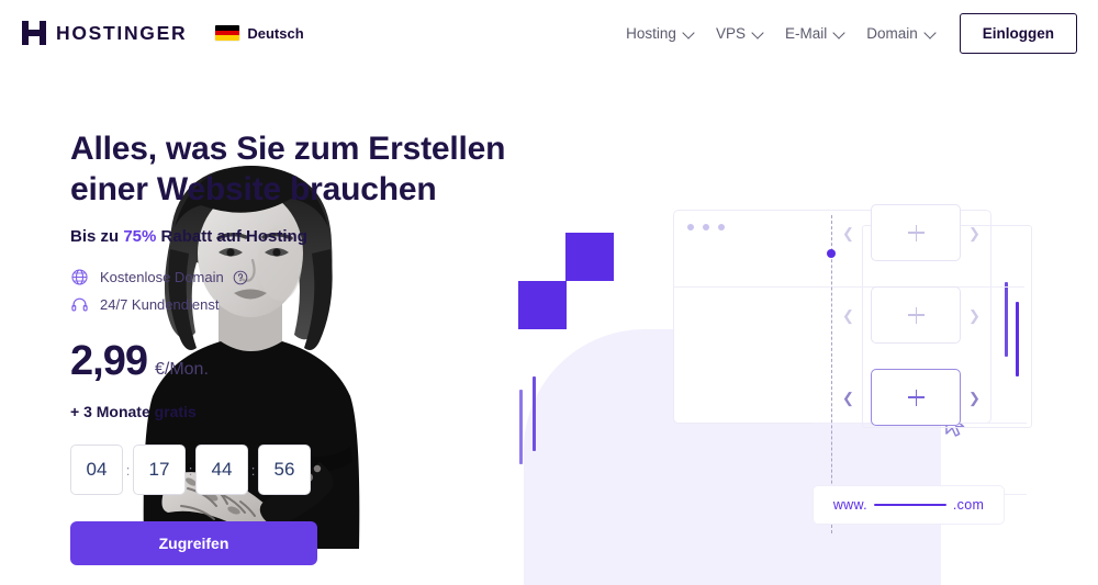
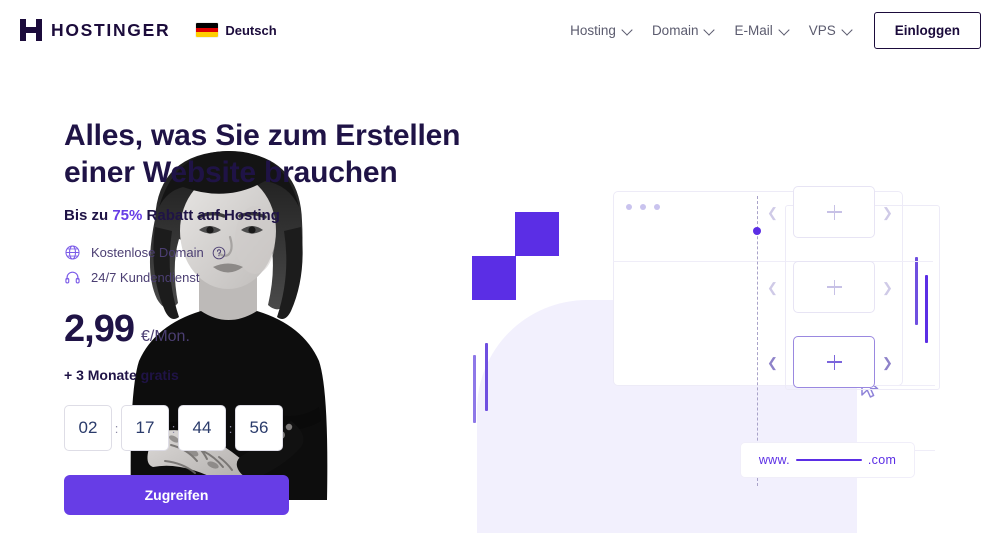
  HOSTINGER
  Deutsch
  Hosting
- VPS
+ Domain
  E-Mail
- Domain
+ VPS
  Einloggen
  Alles, was Sie zum Erstellen einer Website brauchen
  Bis zu 75% Rabatt auf Hosting
  Kostenlose Domain
  24/7 Kundendienst
  2,99
  €/Mon.
  + 3 Monate gratis
- 04
+ 02
  :
  17
  :
  44
  :
  56
  Zugreifen
  ❮
  ❯
  ❮
  ❯
  ❮
  ❯
  www.
  .com
